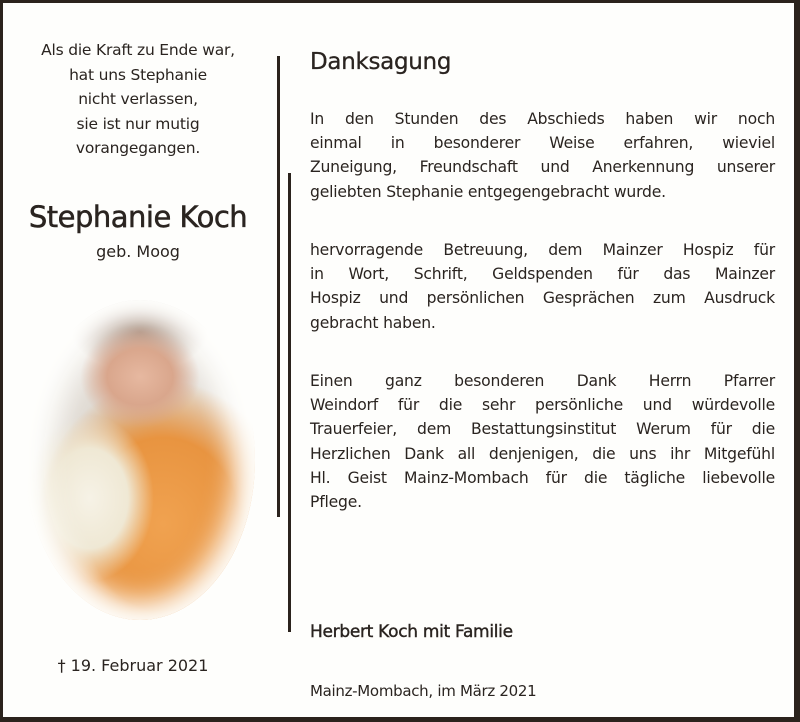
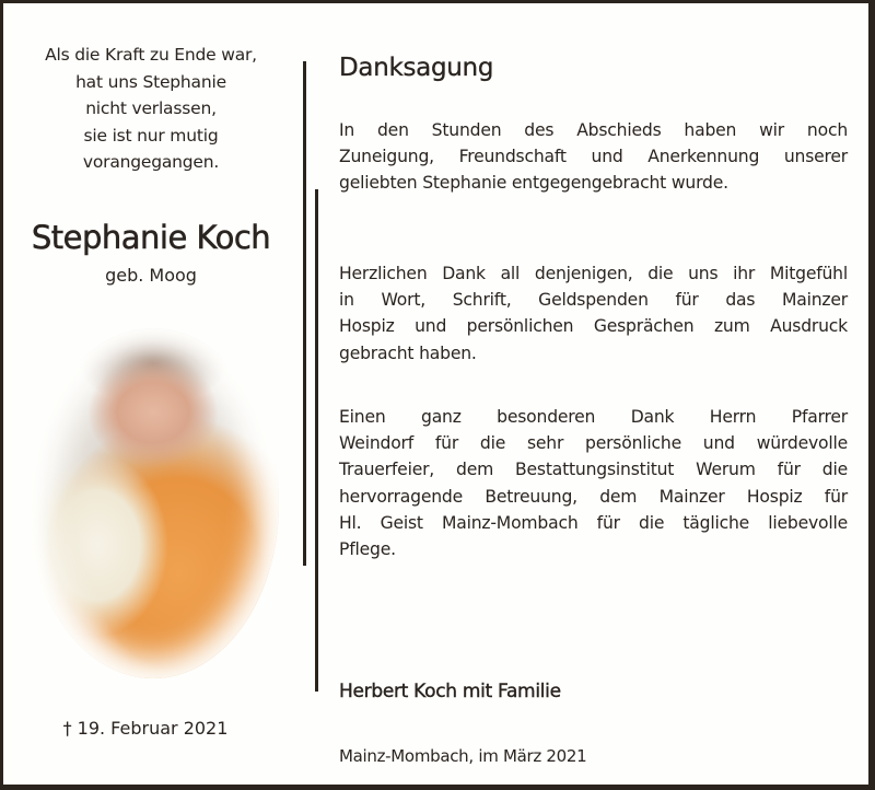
  Als die Kraft zu Ende war,
  hat uns Stephanie
  nicht verlassen,
  sie ist nur mutig
  vorangegangen.
  Stephanie Koch
  geb. Moog
  † 19. Februar 2021
  Danksagung
  In den Stunden des Abschieds haben wir noch
- einmal in besonderer Weise erfahren, wieviel
  Zuneigung, Freundschaft und Anerkennung unserer
  geliebten Stephanie entgegengebracht wurde.
- hervorragende Betreuung, dem Mainzer Hospiz für
+ Herzlichen Dank all denjenigen, die uns ihr Mitgefühl
  in Wort, Schrift, Geldspenden für das Mainzer
  Hospiz und persönlichen Gesprächen zum Ausdruck
  gebracht haben.
  Einen ganz besonderen Dank Herrn Pfarrer
  Weindorf für die sehr persönliche und würdevolle
  Trauerfeier, dem Bestattungsinstitut Werum für die
- Herzlichen Dank all denjenigen, die uns ihr Mitgefühl
+ hervorragende Betreuung, dem Mainzer Hospiz für
  Hl. Geist Mainz-Mombach für die tägliche liebevolle
  Pflege.
  Herbert Koch mit Familie
  Mainz-Mombach, im März 2021
